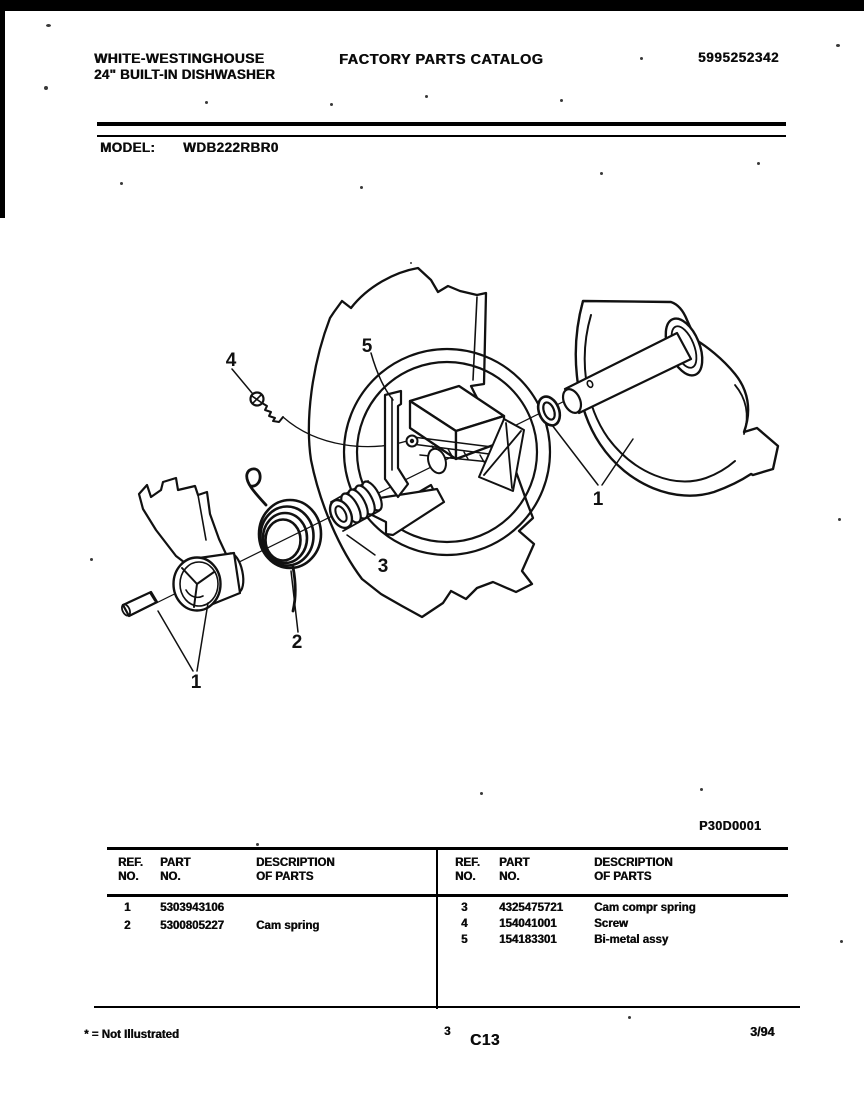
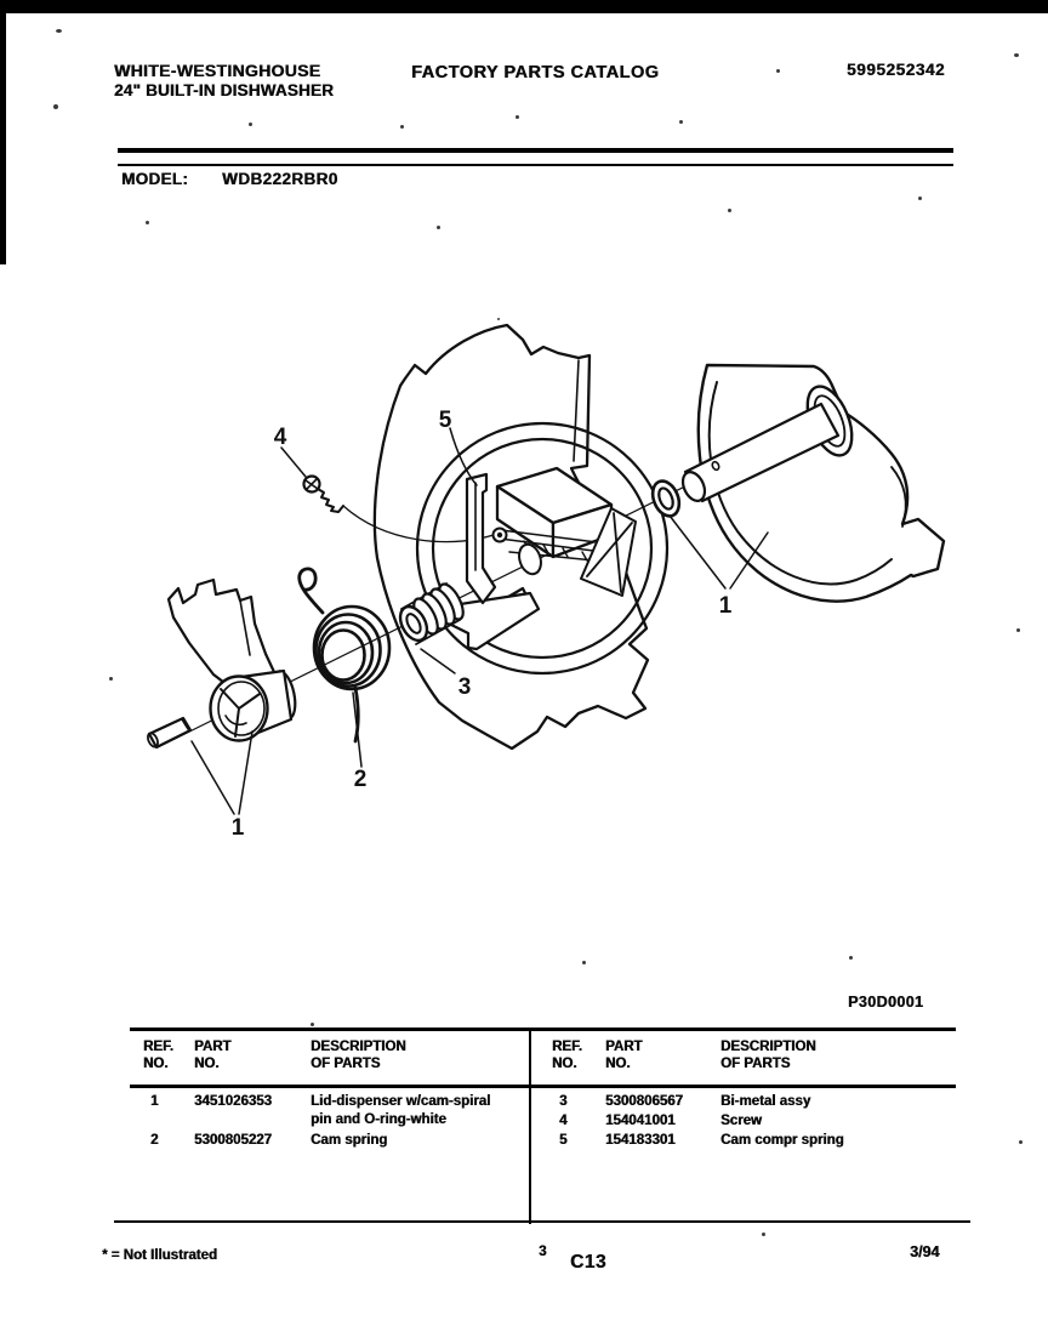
  WHITE-WESTINGHOUSE
  24" BUILT-IN DISHWASHER
  FACTORY PARTS CATALOG
  5995252342
  MODEL: WDB222RBR0
  4
  5
  3
  2
  1
  1
  P30D0001
  REF.
  NO.
  PART
  NO.
  DESCRIPTION
  OF PARTS
  REF.
  NO.
  PART
  NO.
  DESCRIPTION
  OF PARTS
  1
- 5303943106
+ 3451026353
+ Lid-dispenser w/cam-spiral
+ pin and O-ring-white
  2
  5300805227
  Cam spring
  3
- 4325475721
+ 5300806567
- Cam compr spring
+ Bi-metal assy
  4
  154041001
  Screw
  5
  154183301
- Bi-metal assy
+ Cam compr spring
  * = Not Illustrated
  3
  C13
  3/94
